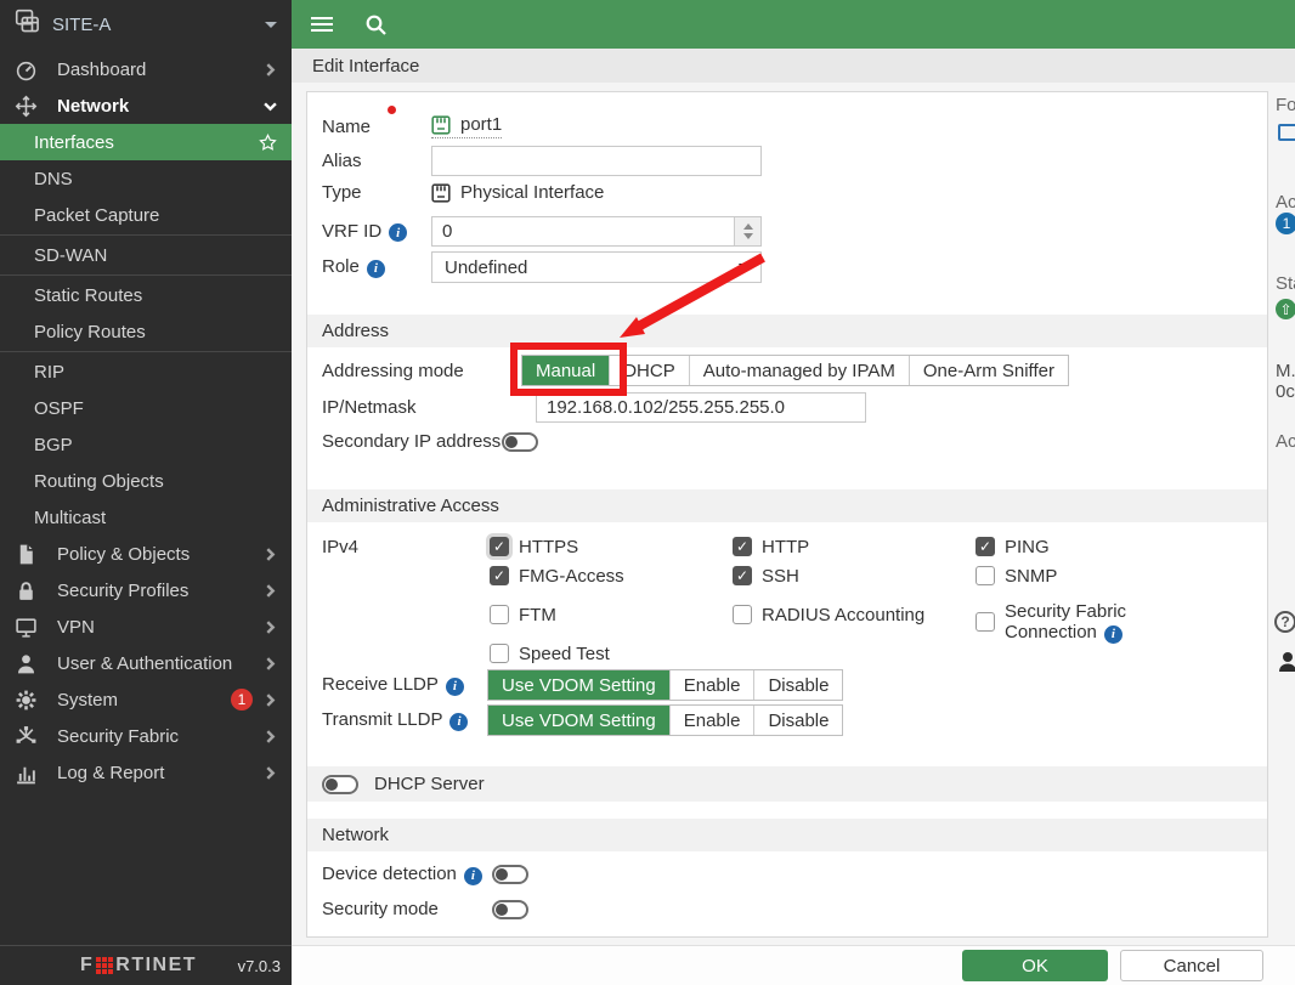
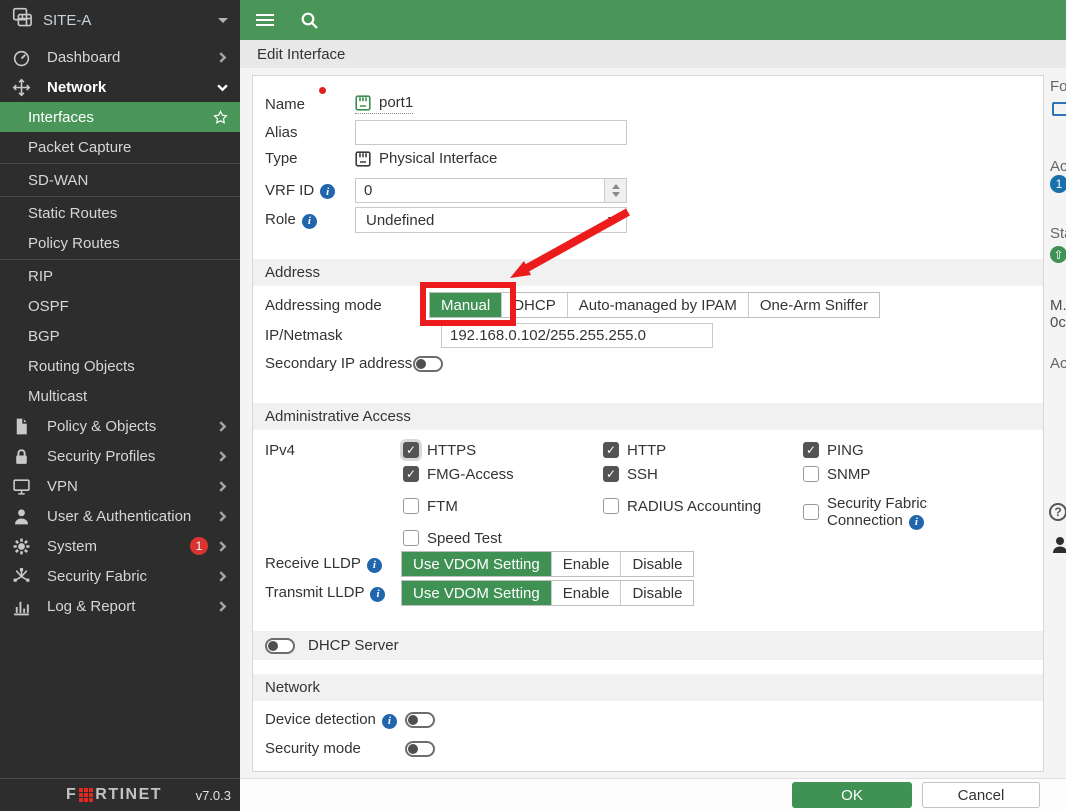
  SITE-A
  Dashboard
  Network
  Interfaces
- DNS
  Packet Capture
  SD-WAN
  Static Routes
  Policy Routes
  RIP
  OSPF
  BGP
  Routing Objects
  Multicast
  Policy & Objects
  Security Profiles
  VPN
  User & Authentication
  System
  1
  Security Fabric
  Log & Report
  F
  RTINET
  v7.0.3
  Edit Interface
  Name
  port1
  Alias
  Type
  Physical Interface
  VRF ID i
  0
  Role i
  Undefined
  Address
  Addressing mode
  Manual
  DHCP
  Auto-managed by IPAM
  One-Arm Sniffer
  IP/Netmask
  192.168.0.102/255.255.255.0
  Secondary IP address
  Administrative Access
  IPv4
  ✓
  HTTPS
  ✓
  FMG-Access
  ✓
  FTM
  ✓
  Speed Test
  ✓
  HTTP
  ✓
  SSH
  ✓
  RADIUS Accounting
  ✓
  PING
  ✓
  SNMP
  ✓
  Security Fabric Connection i
  Receive LLDP i
  Use VDOM Setting
  Enable
  Disable
  Transmit LLDP i
  Use VDOM Setting
  Enable
  Disable
  DHCP Server
  Network
  Device detection i
  Security mode
  OK
  Cancel
  Fo
  Ac
  1
  ⇧
  0c
  Ac
  ?
